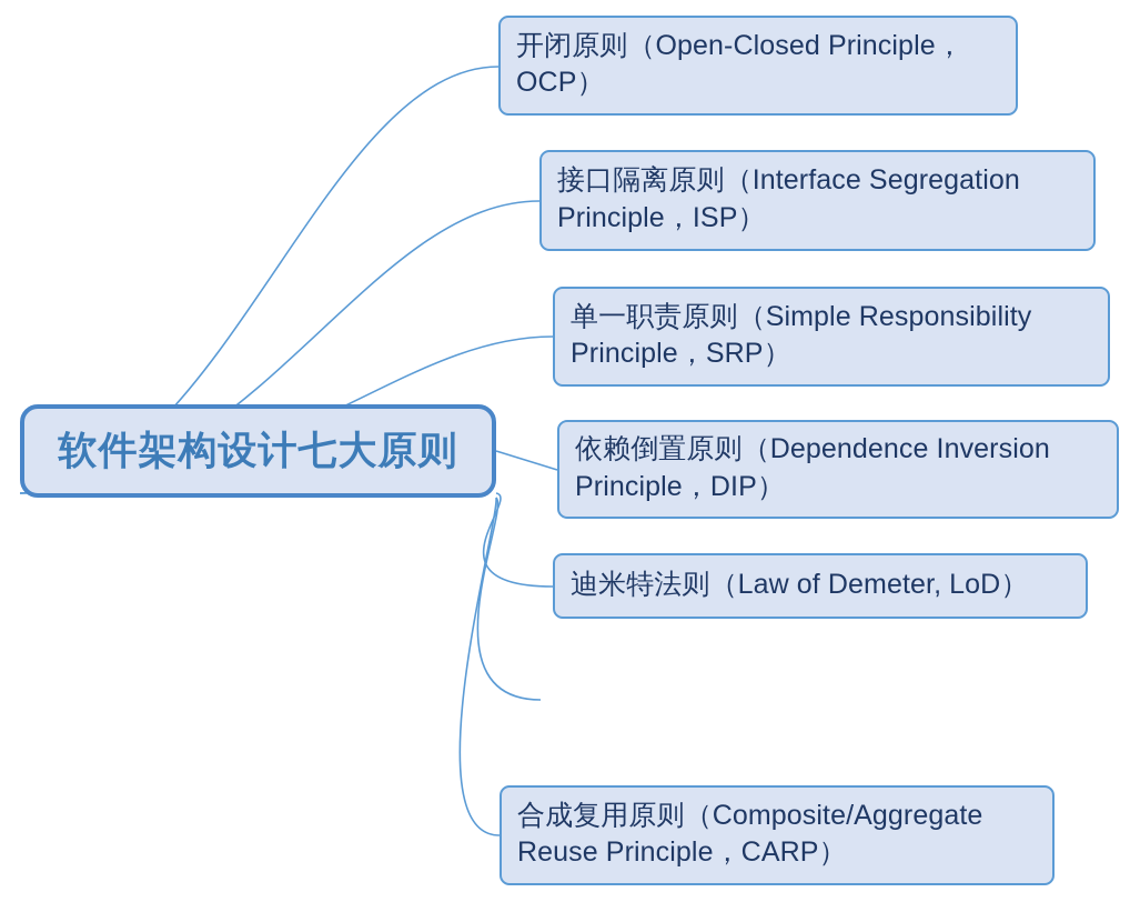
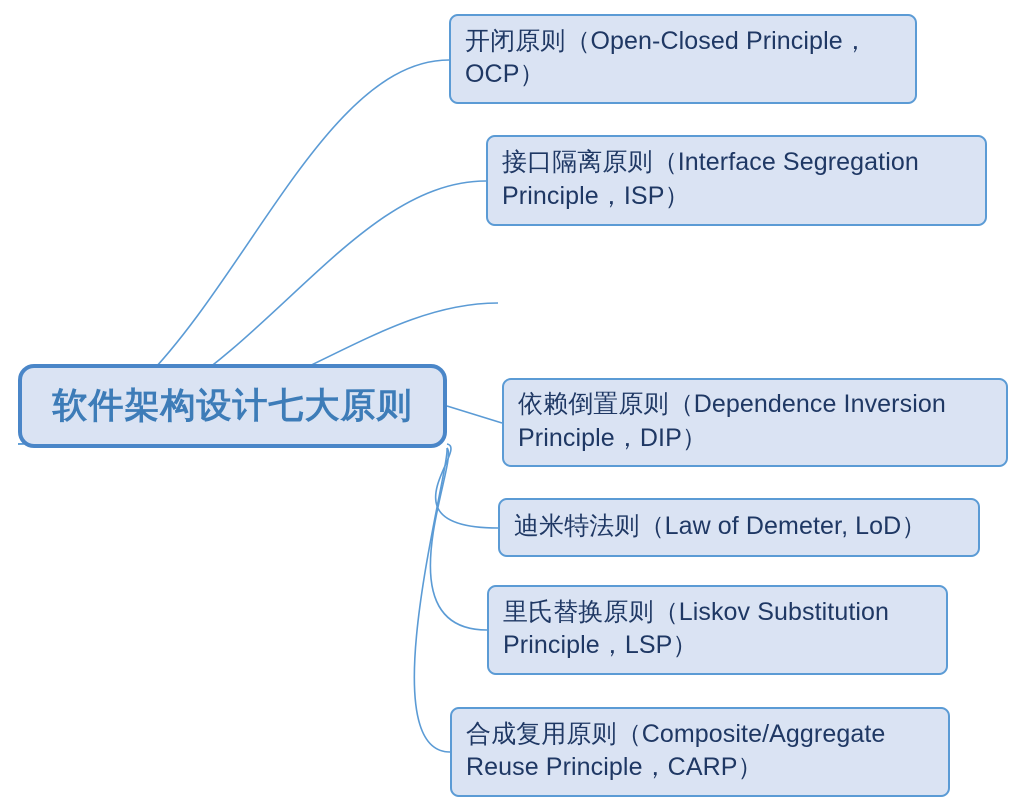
  软件架构设计七大原则
  开闭原则（Open-Closed Principle，OCP）
  接口隔离原则（Interface Segregation Principle，ISP）
- 单一职责原则（Simple Responsibility Principle，SRP）
  依赖倒置原则（Dependence Inversion Principle，DIP）
  迪米特法则（Law of Demeter, LoD）
+ 里氏替换原则（Liskov Substitution Principle，LSP）
  合成复用原则（Composite/Aggregate Reuse Principle，CARP）
